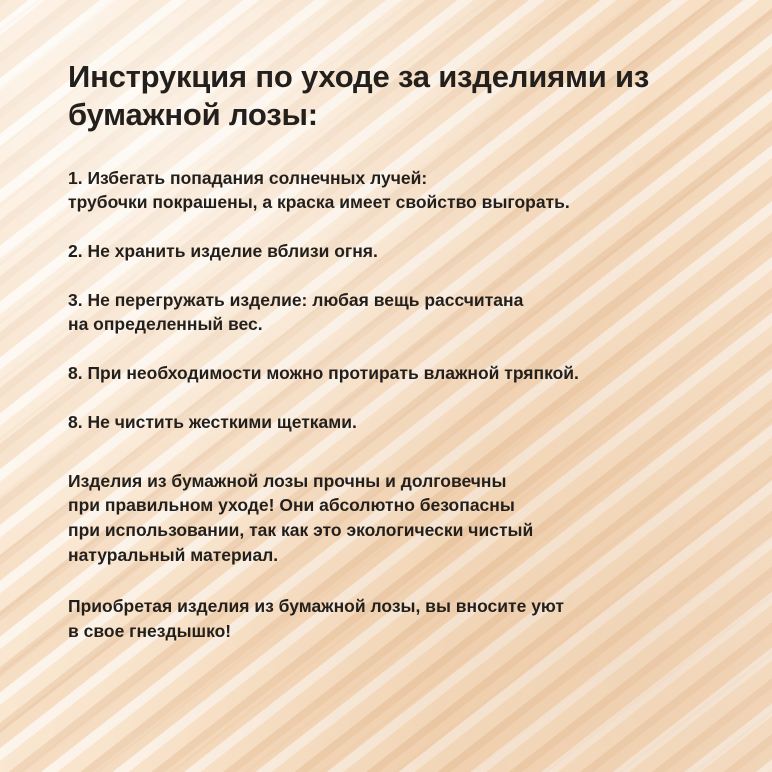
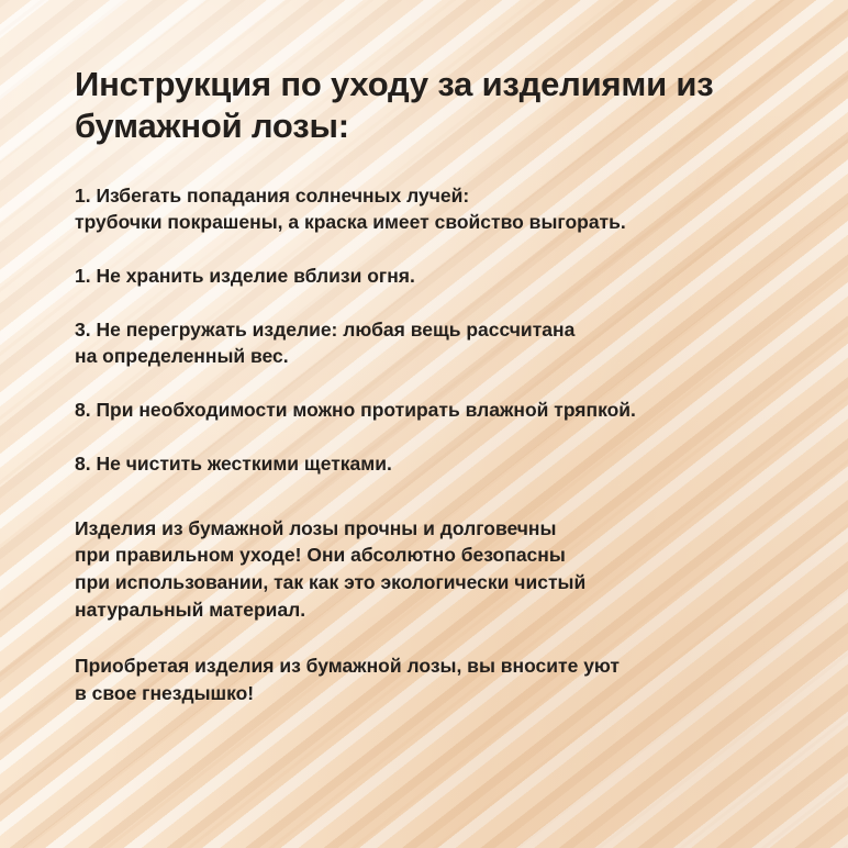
- Инструкция по уходе за изделиями из бумажной лозы:
+ Инструкция по уходу за изделиями из бумажной лозы:
  1. Избегать попадания солнечных лучей:
  трубочки покрашены, а краска имеет свойство выгорать.
- 2. Не хранить изделие вблизи огня.
+ 1. Не хранить изделие вблизи огня.
  3. Не перегружать изделие: любая вещь рассчитана
  на определенный вес.
  8. При необходимости можно протирать влажной тряпкой.
  8. Не чистить жесткими щетками.
  Изделия из бумажной лозы прочны и долговечны
  при правильном уходе! Они абсолютно безопасны
  при использовании, так как это экологически чистый
  натуральный материал.
  Приобретая изделия из бумажной лозы, вы вносите уют
  в свое гнездышко!
